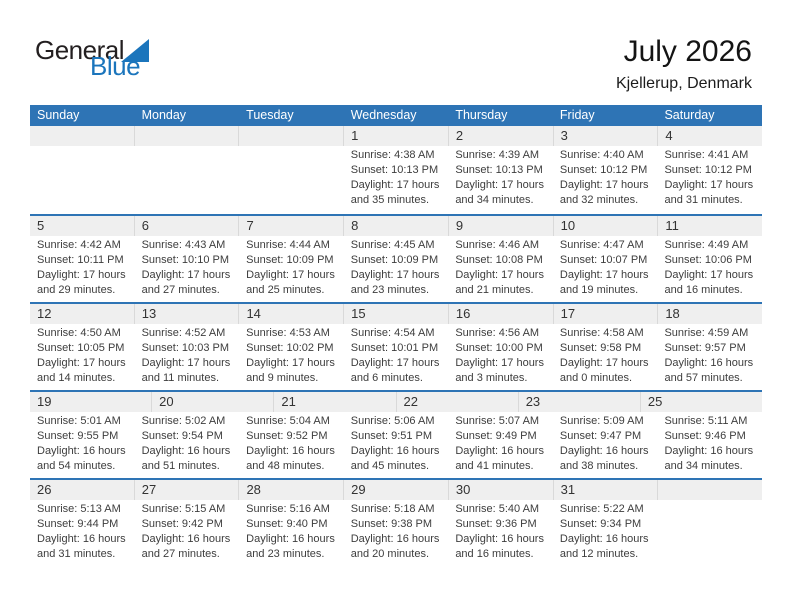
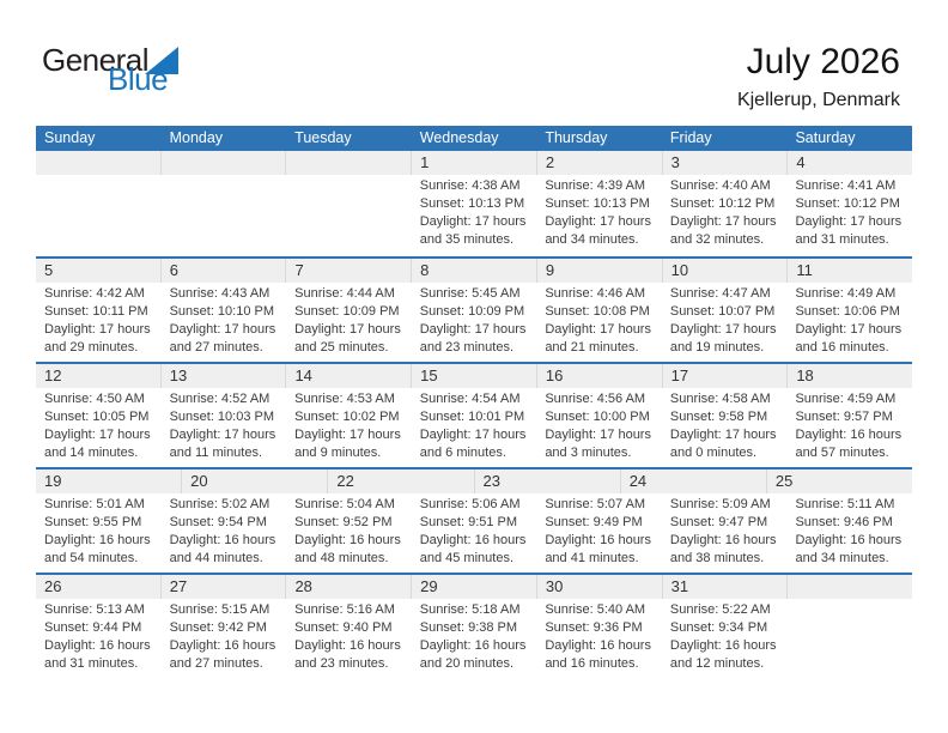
  General
  Blue
  July 2026
  Kjellerup, Denmark
  Sunday
  Monday
  Tuesday
  Wednesday
  Thursday
  Friday
  Saturday
  1
  2
  3
  4
  Sunrise: 4:38 AM
  Sunset: 10:13 PM
  Daylight: 17 hours
  and 35 minutes.
  Sunrise: 4:39 AM
  Sunset: 10:13 PM
  Daylight: 17 hours
  and 34 minutes.
  Sunrise: 4:40 AM
  Sunset: 10:12 PM
  Daylight: 17 hours
  and 32 minutes.
  Sunrise: 4:41 AM
  Sunset: 10:12 PM
  Daylight: 17 hours
  and 31 minutes.
  5
  6
  7
  8
  9
  10
  11
  Sunrise: 4:42 AM
  Sunset: 10:11 PM
  Daylight: 17 hours
  and 29 minutes.
  Sunrise: 4:43 AM
  Sunset: 10:10 PM
  Daylight: 17 hours
  and 27 minutes.
  Sunrise: 4:44 AM
  Sunset: 10:09 PM
  Daylight: 17 hours
  and 25 minutes.
- Sunrise: 4:45 AM
+ Sunrise: 5:45 AM
  Sunset: 10:09 PM
  Daylight: 17 hours
  and 23 minutes.
  Sunrise: 4:46 AM
  Sunset: 10:08 PM
  Daylight: 17 hours
  and 21 minutes.
  Sunrise: 4:47 AM
  Sunset: 10:07 PM
  Daylight: 17 hours
  and 19 minutes.
  Sunrise: 4:49 AM
  Sunset: 10:06 PM
  Daylight: 17 hours
  and 16 minutes.
  12
  13
  14
  15
  16
  17
  18
  Sunrise: 4:50 AM
  Sunset: 10:05 PM
  Daylight: 17 hours
  and 14 minutes.
  Sunrise: 4:52 AM
  Sunset: 10:03 PM
  Daylight: 17 hours
  and 11 minutes.
  Sunrise: 4:53 AM
  Sunset: 10:02 PM
  Daylight: 17 hours
  and 9 minutes.
  Sunrise: 4:54 AM
  Sunset: 10:01 PM
  Daylight: 17 hours
  and 6 minutes.
  Sunrise: 4:56 AM
  Sunset: 10:00 PM
  Daylight: 17 hours
  and 3 minutes.
  Sunrise: 4:58 AM
  Sunset: 9:58 PM
  Daylight: 17 hours
  and 0 minutes.
  Sunrise: 4:59 AM
  Sunset: 9:57 PM
  Daylight: 16 hours
  and 57 minutes.
  19
  20
- 21
  22
  23
+ 24
  25
  Sunrise: 5:01 AM
  Sunset: 9:55 PM
  Daylight: 16 hours
  and 54 minutes.
  Sunrise: 5:02 AM
  Sunset: 9:54 PM
  Daylight: 16 hours
- and 51 minutes.
+ and 44 minutes.
  Sunrise: 5:04 AM
  Sunset: 9:52 PM
  Daylight: 16 hours
  and 48 minutes.
  Sunrise: 5:06 AM
  Sunset: 9:51 PM
  Daylight: 16 hours
  and 45 minutes.
  Sunrise: 5:07 AM
  Sunset: 9:49 PM
  Daylight: 16 hours
  and 41 minutes.
  Sunrise: 5:09 AM
  Sunset: 9:47 PM
  Daylight: 16 hours
  and 38 minutes.
  Sunrise: 5:11 AM
  Sunset: 9:46 PM
  Daylight: 16 hours
  and 34 minutes.
  26
  27
  28
  29
  30
  31
  Sunrise: 5:13 AM
  Sunset: 9:44 PM
  Daylight: 16 hours
  and 31 minutes.
  Sunrise: 5:15 AM
  Sunset: 9:42 PM
  Daylight: 16 hours
  and 27 minutes.
  Sunrise: 5:16 AM
  Sunset: 9:40 PM
  Daylight: 16 hours
  and 23 minutes.
  Sunrise: 5:18 AM
  Sunset: 9:38 PM
  Daylight: 16 hours
  and 20 minutes.
  Sunrise: 5:40 AM
  Sunset: 9:36 PM
  Daylight: 16 hours
  and 16 minutes.
  Sunrise: 5:22 AM
  Sunset: 9:34 PM
  Daylight: 16 hours
  and 12 minutes.
